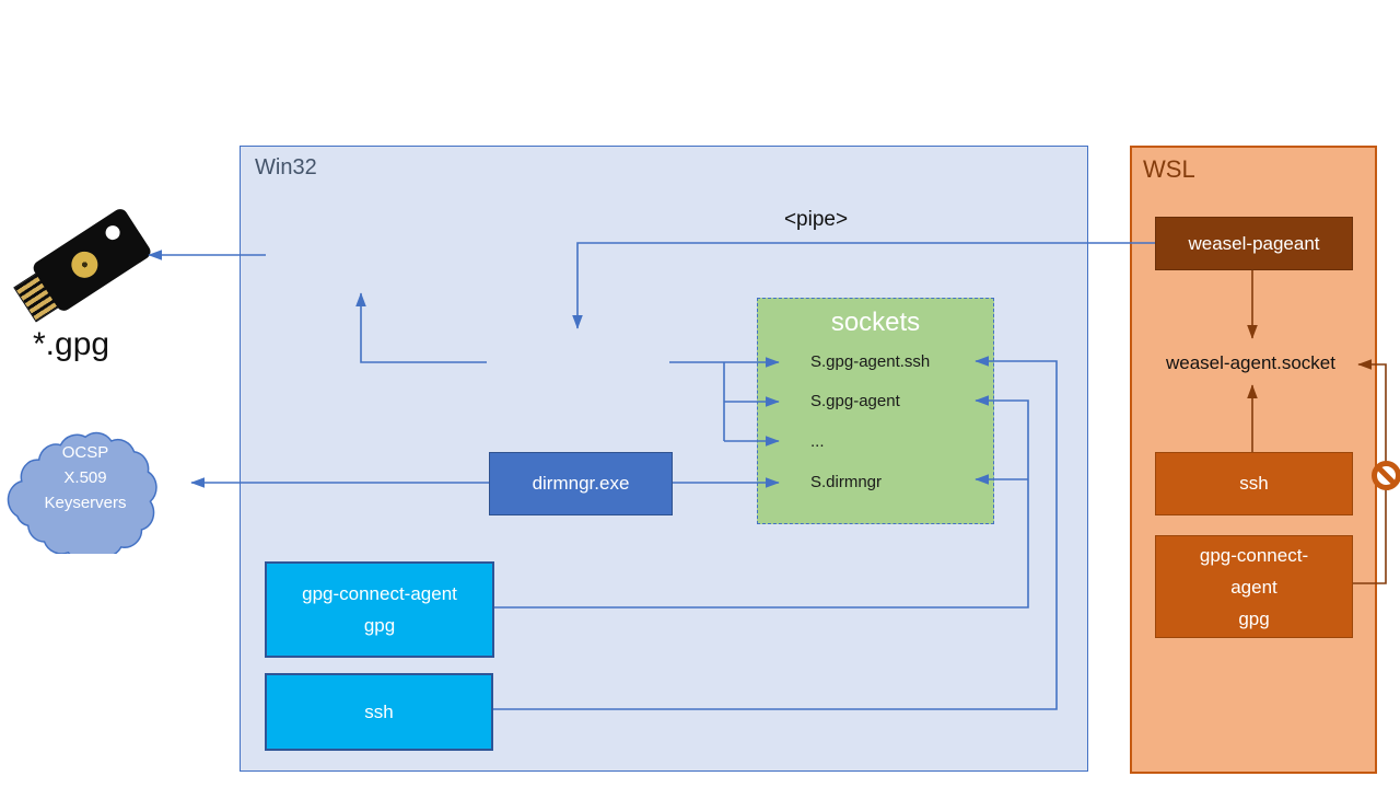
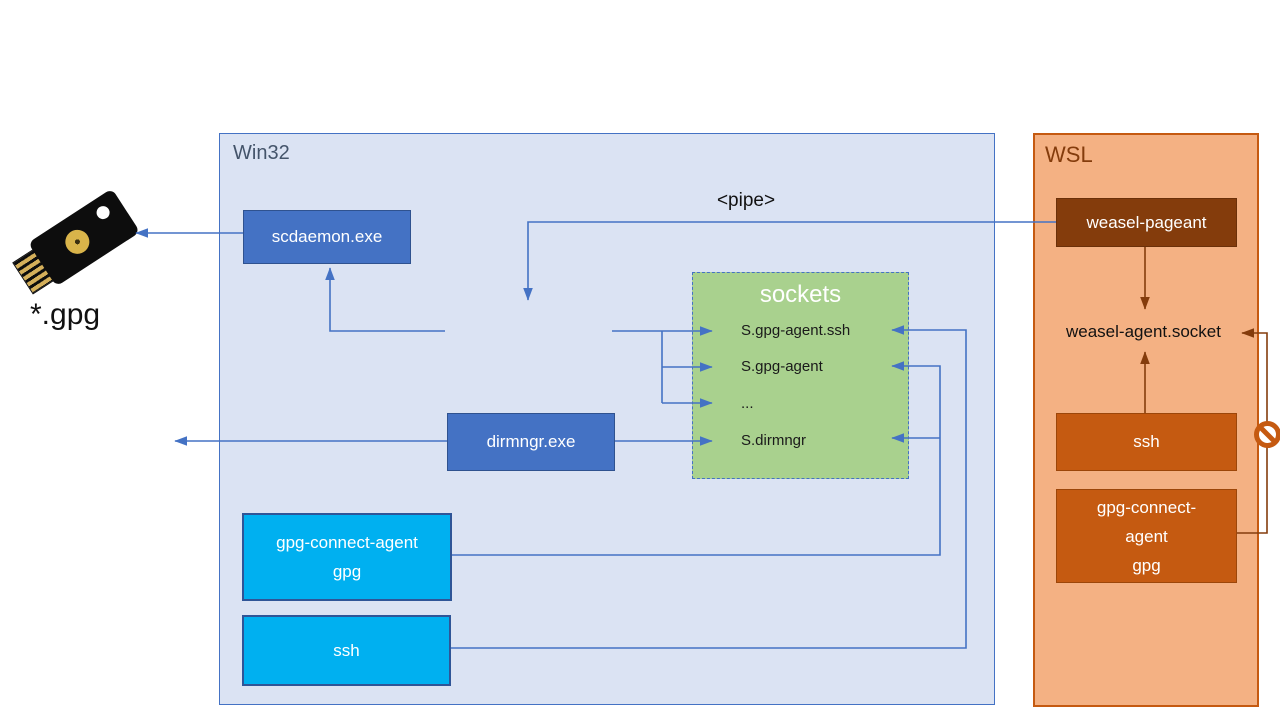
  Win32
  WSL
  sockets
  S.gpg-agent.ssh
  S.gpg-agent
  ...
  S.dirmngr
+ scdaemon.exe
  dirmngr.exe
  gpg-connect-agent
  gpg
  ssh
  weasel-pageant
  weasel-agent.socket
  ssh
  gpg-connect-
  agent
  gpg
  <pipe>
  *.gpg
- OCSP
- X.509
- Keyservers
